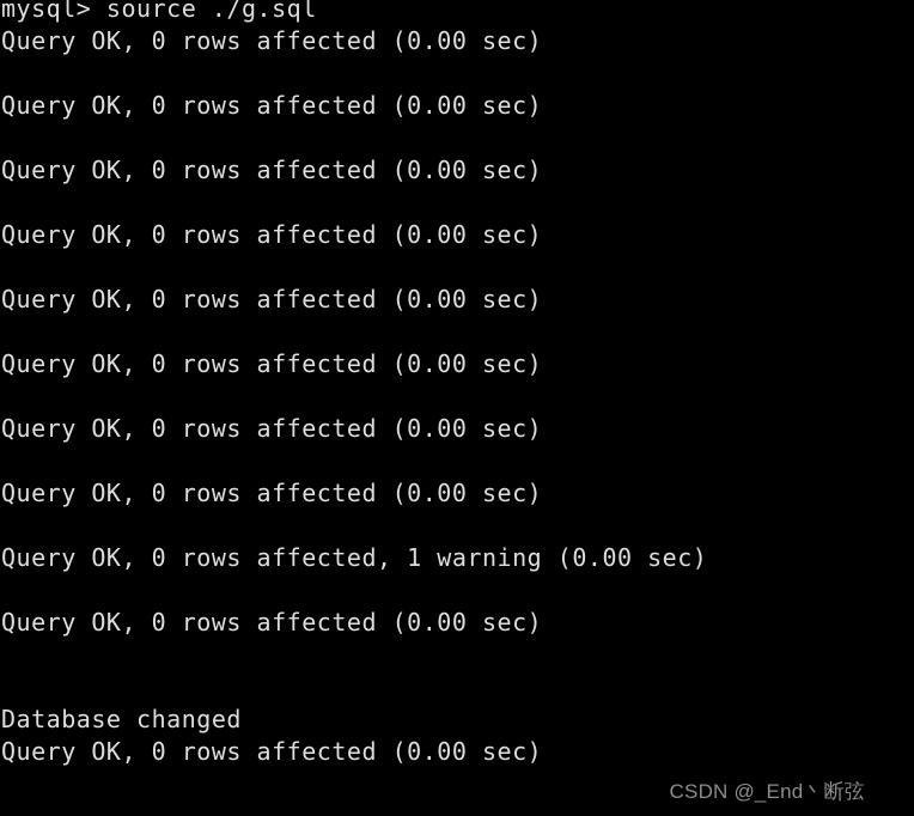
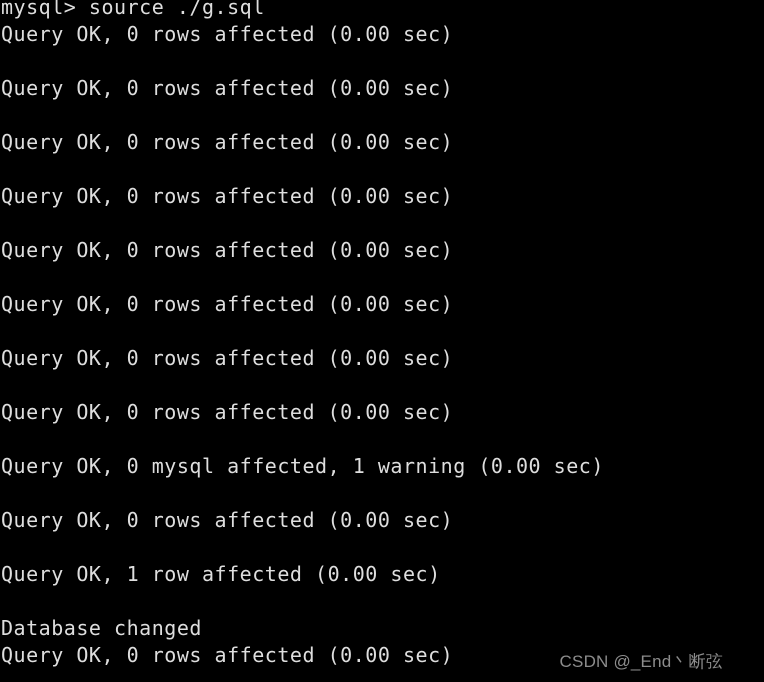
  mysql> source ./g.sql
  Query OK, 0 rows affected (0.00 sec)
  Query OK, 0 rows affected (0.00 sec)
  Query OK, 0 rows affected (0.00 sec)
  Query OK, 0 rows affected (0.00 sec)
  Query OK, 0 rows affected (0.00 sec)
  Query OK, 0 rows affected (0.00 sec)
  Query OK, 0 rows affected (0.00 sec)
  Query OK, 0 rows affected (0.00 sec)
- Query OK, 0 rows affected, 1 warning (0.00 sec)
+ Query OK, 0 mysql affected, 1 warning (0.00 sec)
  Query OK, 0 rows affected (0.00 sec)
+ Query OK, 1 row affected (0.00 sec)
  Database changed
  Query OK, 0 rows affected (0.00 sec)
  CSDN @_End丶断弦
